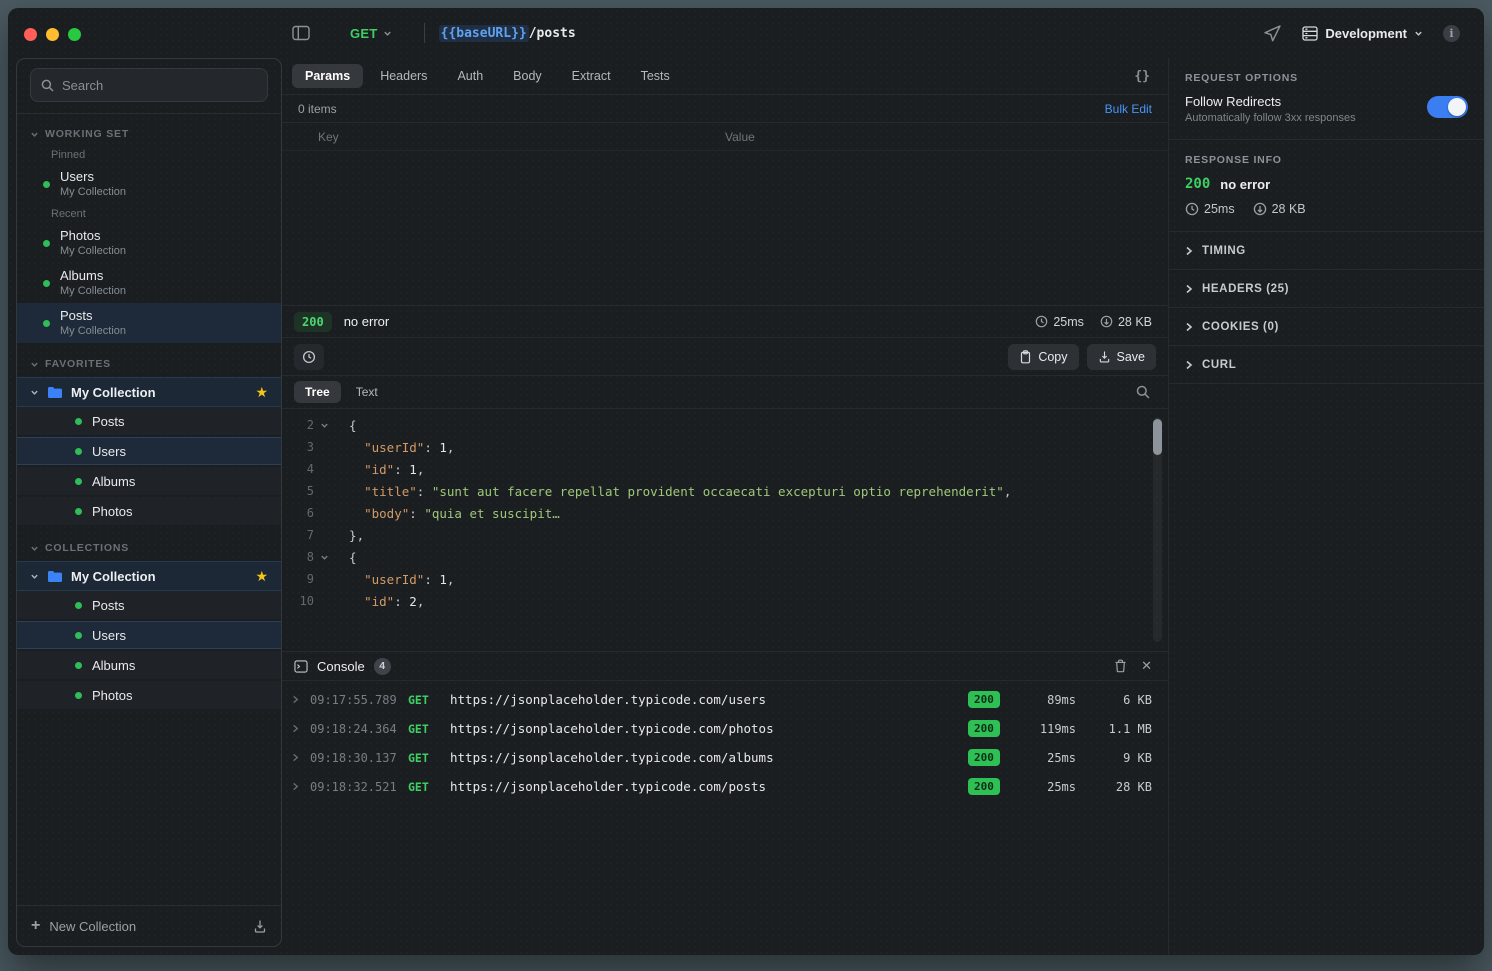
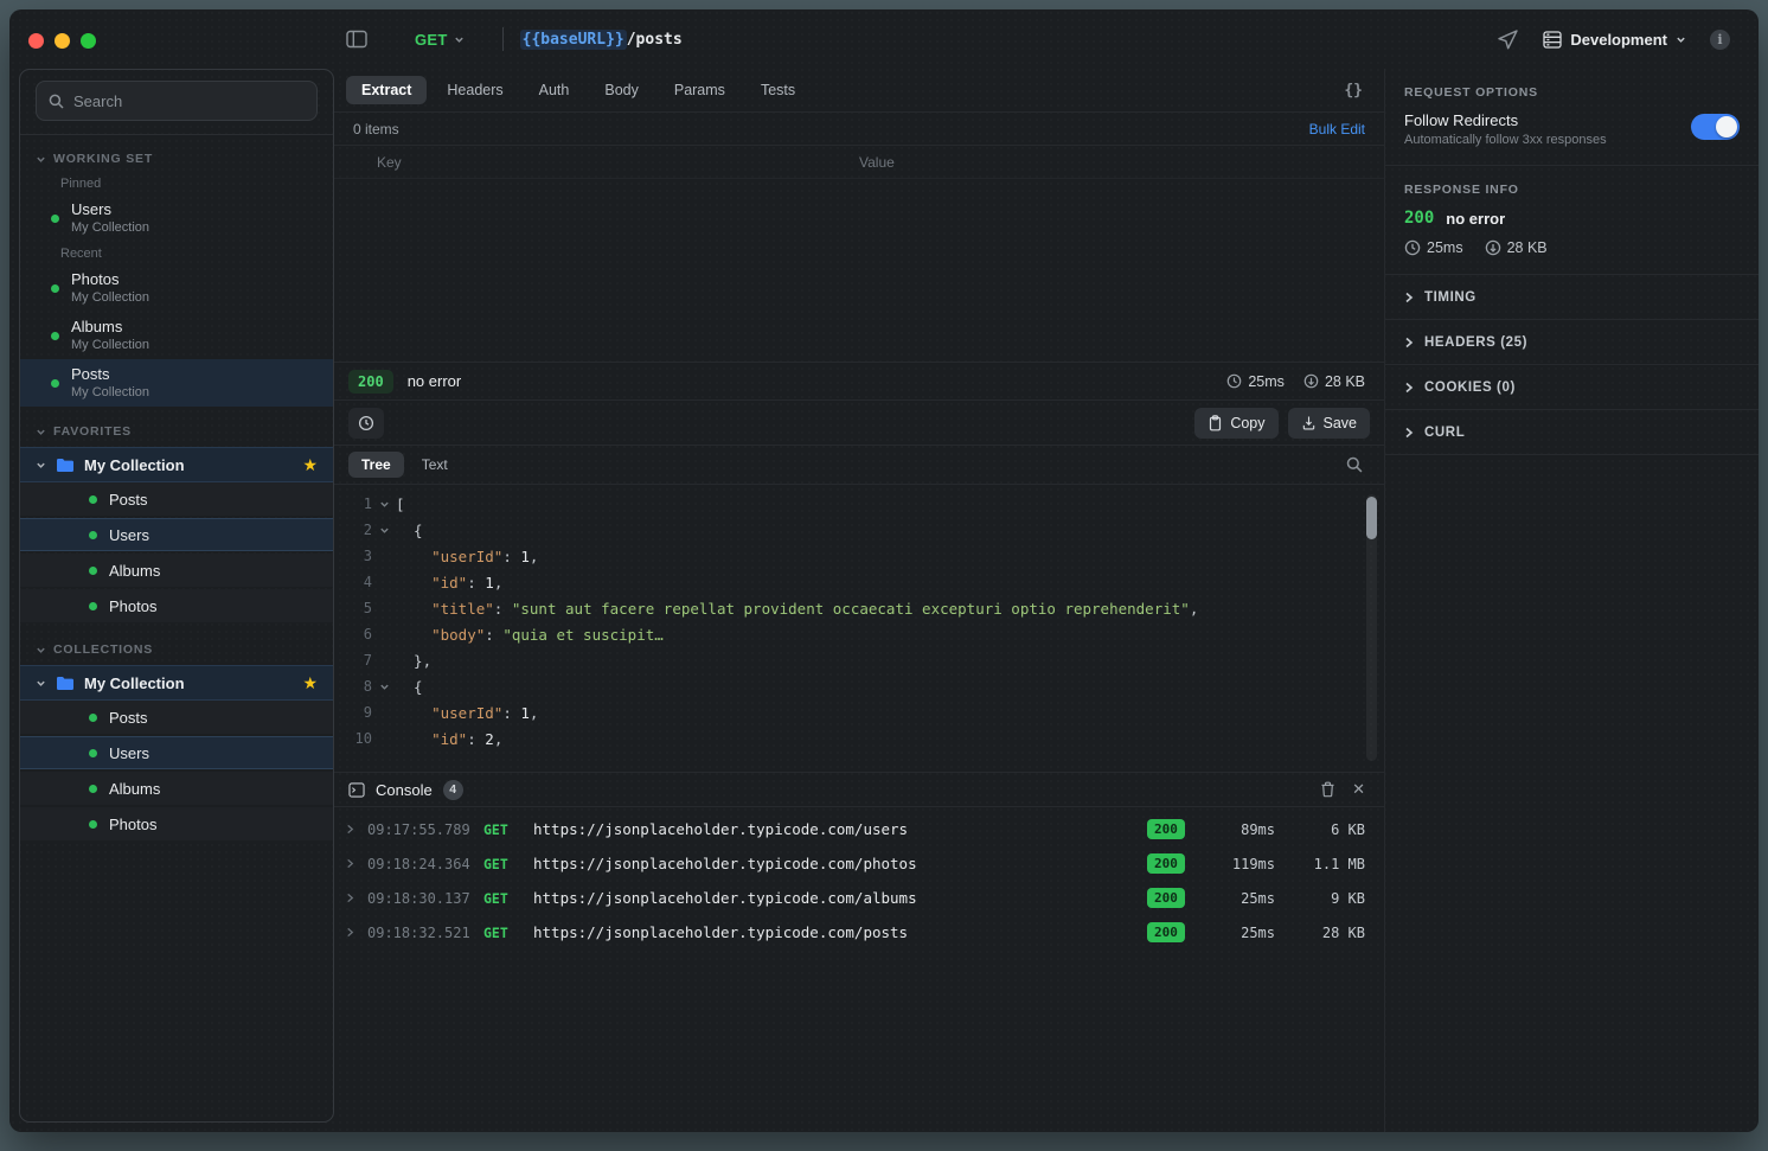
  GET
  {{baseURL}}
  /posts
  Development
  i
  Search
  WORKING SET
  Pinned
  Users
  My Collection
  Recent
  Photos
  My Collection
  Albums
  My Collection
  Posts
  My Collection
  FAVORITES
  My Collection
  ★
  Posts
  Users
  Albums
  Photos
  COLLECTIONS
  My Collection
  ★
  Posts
  Users
  Albums
  Photos
- +
- New Collection
- Params
+ Extract
  Headers
  Auth
  Body
- Extract
+ Params
  Tests
  {}
  0 items
  Bulk Edit
  Key
  Value
  200
  no error
  25ms
  28 KB
  Copy
  Save
  Tree
  Text
+ 1
+ [
  2
  {
  3
  "userId": 1,
  4
  "id": 1,
  5
  "title": "sunt aut facere repellat provident occaecati excepturi optio reprehenderit",
  6
  "body": "quia et suscipit…
  7
  },
  8
  {
  9
  "userId": 1,
  10
  "id": 2,
  Console
  4
  ✕
  09:17:55.789
  GET
  https://jsonplaceholder.typicode.com/users
  200
  89ms
  6 KB
  09:18:24.364
  GET
  https://jsonplaceholder.typicode.com/photos
  200
  119ms
  1.1 MB
  09:18:30.137
  GET
  https://jsonplaceholder.typicode.com/albums
  200
  25ms
  9 KB
  09:18:32.521
  GET
  https://jsonplaceholder.typicode.com/posts
  200
  25ms
  28 KB
  REQUEST OPTIONS
  Follow Redirects
  Automatically follow 3xx responses
  RESPONSE INFO
  200
  no error
  25ms
  28 KB
  TIMING
  HEADERS (25)
  COOKIES (0)
  CURL
